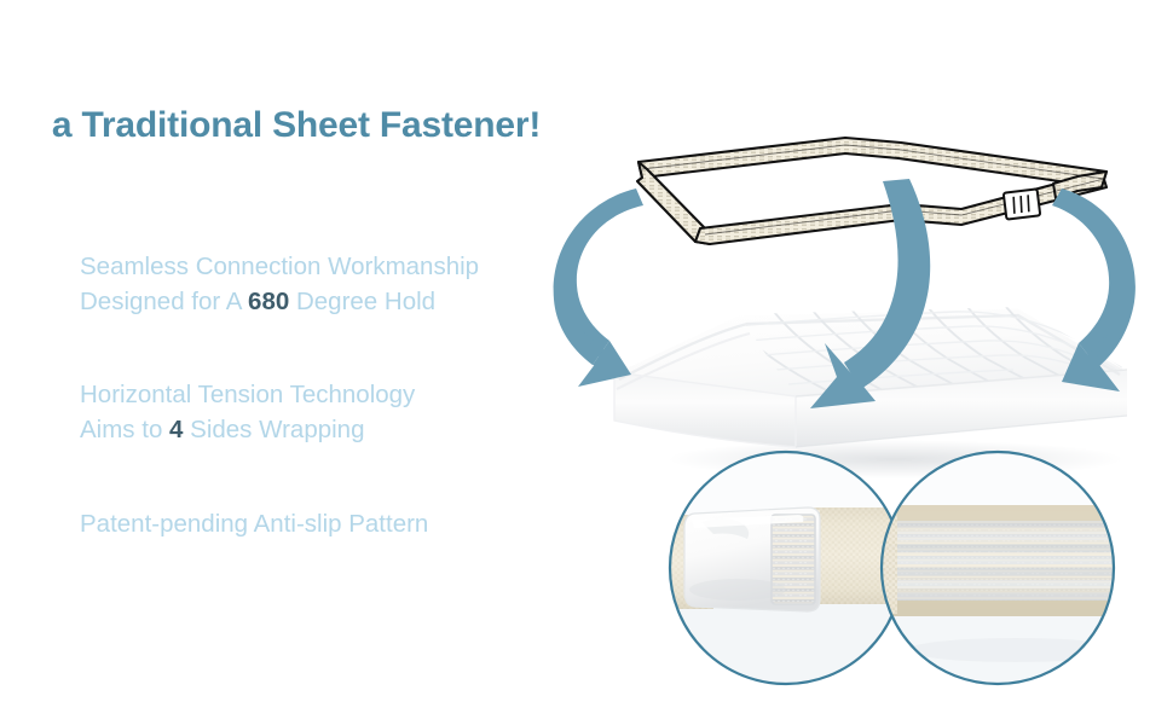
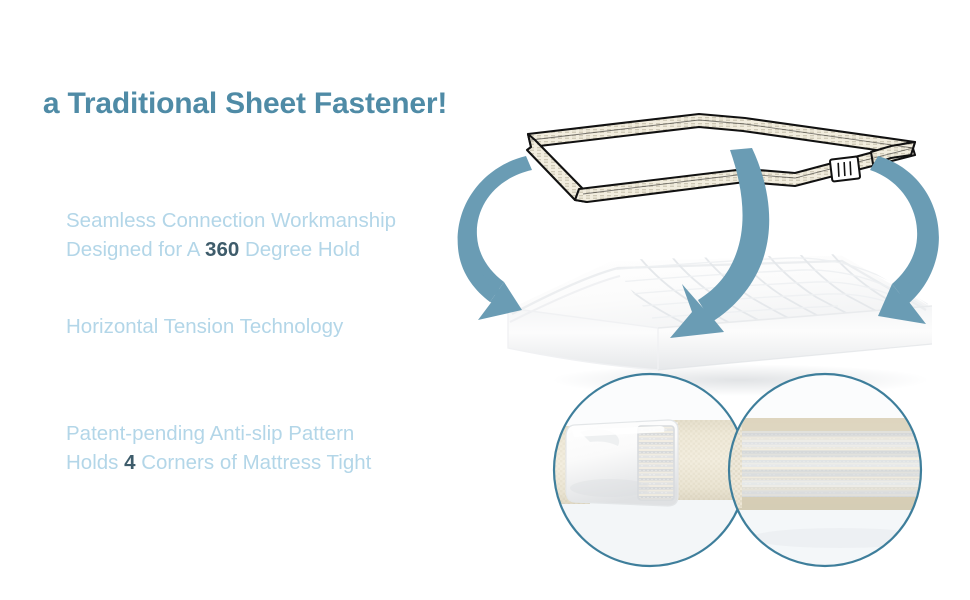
  a Traditional Sheet Fastener!
  Seamless Connection Workmanship
- Designed for A 680 Degree Hold
+ Designed for A 360 Degree Hold
  Horizontal Tension Technology
- Aims to 4 Sides Wrapping
  Patent-pending Anti-slip Pattern
+ Holds 4 Corners of Mattress Tight
